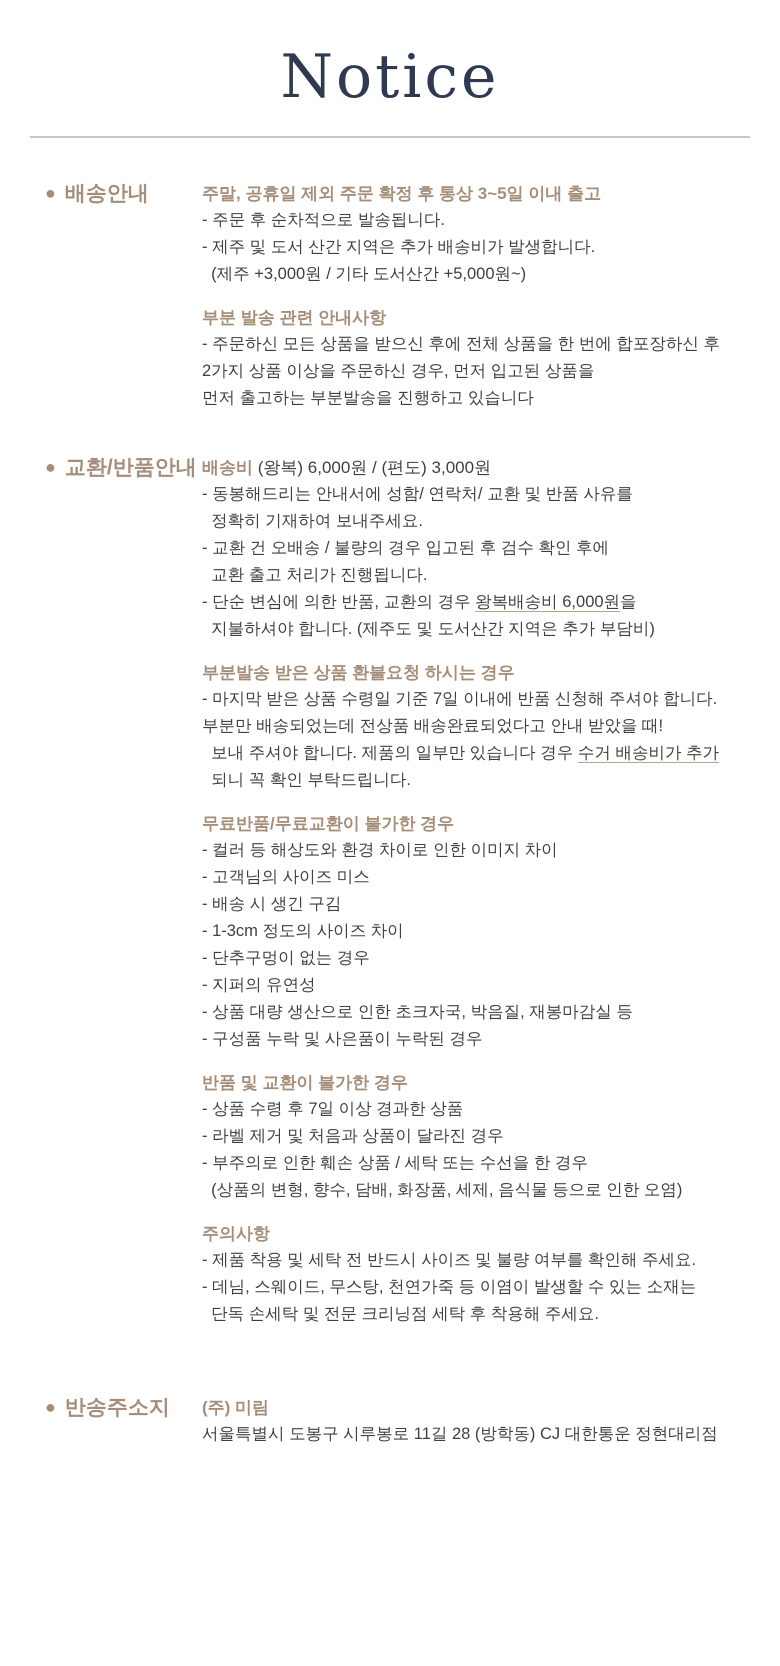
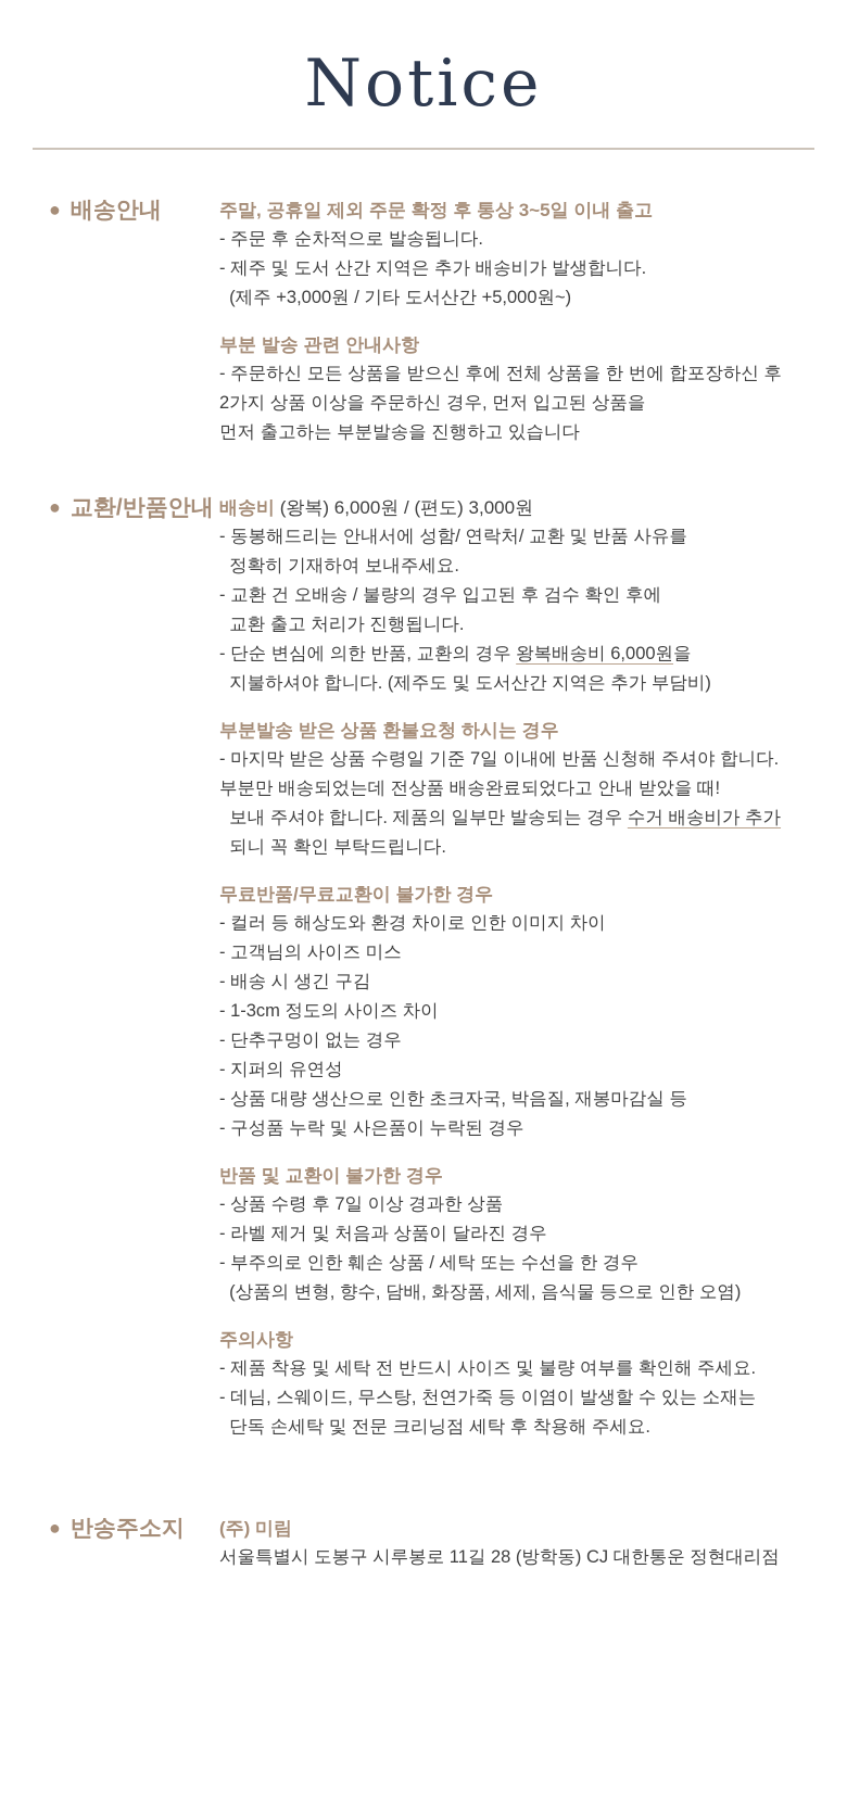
  Notice
  ● 배송안내
  주말, 공휴일 제외 주문 확정 후 통상 3~5일 이내 출고
  - 주문 후 순차적으로 발송됩니다.
  - 제주 및 도서 산간 지역은 추가 배송비가 발생합니다.
  (제주 +3,000원 / 기타 도서산간 +5,000원~)
  부분 발송 관련 안내사항
  - 주문하신 모든 상품을 받으신 후에 전체 상품을 한 번에 합포장하신 후
  2가지 상품 이상을 주문하신 경우, 먼저 입고된 상품을
  먼저 출고하는 부분발송을 진행하고 있습니다
  ● 교환/반품안내
  배송비 (왕복) 6,000원 / (편도) 3,000원
  - 동봉해드리는 안내서에 성함/ 연락처/ 교환 및 반품 사유를
  정확히 기재하여 보내주세요.
  - 교환 건 오배송 / 불량의 경우 입고된 후 검수 확인 후에
  교환 출고 처리가 진행됩니다.
  - 단순 변심에 의한 반품, 교환의 경우 왕복배송비 6,000원을
  지불하셔야 합니다. (제주도 및 도서산간 지역은 추가 부담비)
  부분발송 받은 상품 환불요청 하시는 경우
  - 마지막 받은 상품 수령일 기준 7일 이내에 반품 신청해 주셔야 합니다.
  부분만 배송되었는데 전상품 배송완료되었다고 안내 받았을 때!
- 보내 주셔야 합니다. 제품의 일부만 있습니다 경우 수거 배송비가 추가
+ 보내 주셔야 합니다. 제품의 일부만 발송되는 경우 수거 배송비가 추가
  되니 꼭 확인 부탁드립니다.
  무료반품/무료교환이 불가한 경우
  - 컬러 등 해상도와 환경 차이로 인한 이미지 차이
  - 고객님의 사이즈 미스
  - 배송 시 생긴 구김
  - 1-3cm 정도의 사이즈 차이
  - 단추구멍이 없는 경우
  - 지퍼의 유연성
  - 상품 대량 생산으로 인한 초크자국, 박음질, 재봉마감실 등
  - 구성품 누락 및 사은품이 누락된 경우
  반품 및 교환이 불가한 경우
  - 상품 수령 후 7일 이상 경과한 상품
  - 라벨 제거 및 처음과 상품이 달라진 경우
  - 부주의로 인한 훼손 상품 / 세탁 또는 수선을 한 경우
  (상품의 변형, 향수, 담배, 화장품, 세제, 음식물 등으로 인한 오염)
  주의사항
  - 제품 착용 및 세탁 전 반드시 사이즈 및 불량 여부를 확인해 주세요.
  - 데님, 스웨이드, 무스탕, 천연가죽 등 이염이 발생할 수 있는 소재는
  단독 손세탁 및 전문 크리닝점 세탁 후 착용해 주세요.
  ● 반송주소지
  (주) 미림
  서울특별시 도봉구 시루봉로 11길 28 (방학동) CJ 대한통운 정현대리점
